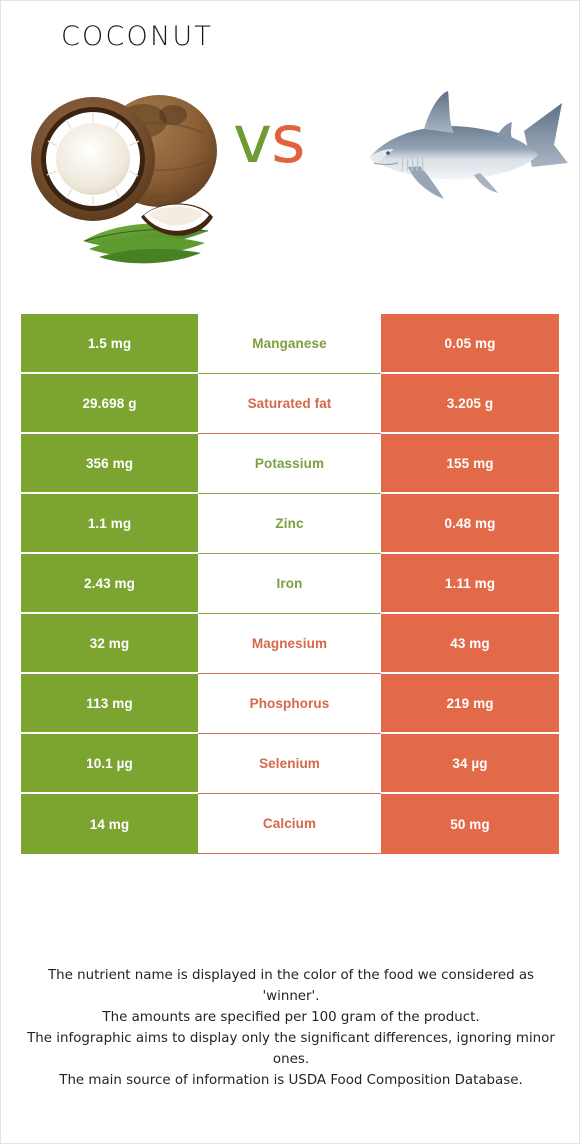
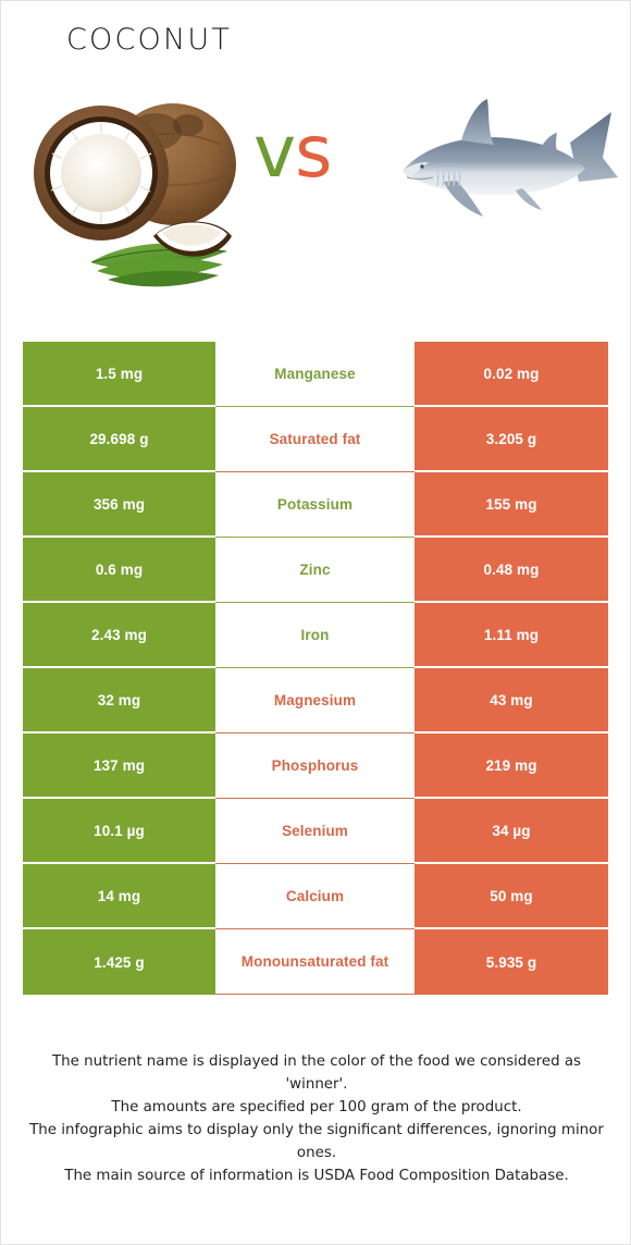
  COCONUT
  vs
  1.5 mg
  Manganese
- 0.05 mg
+ 0.02 mg
  29.698 g
  Saturated fat
  3.205 g
  356 mg
  Potassium
  155 mg
- 1.1 mg
+ 0.6 mg
  Zinc
  0.48 mg
  2.43 mg
  Iron
  1.11 mg
  32 mg
  Magnesium
  43 mg
- 113 mg
+ 137 mg
  Phosphorus
  219 mg
  10.1 µg
  Selenium
  34 µg
  14 mg
  Calcium
  50 mg
+ 1.425 g
+ Monounsaturated fat
+ 5.935 g
  The nutrient name is displayed in the color of the food we considered as 'winner'.
  The amounts are specified per 100 gram of the product.
  The infographic aims to display only the significant differences, ignoring minor ones.
  The main source of information is USDA Food Composition Database.
